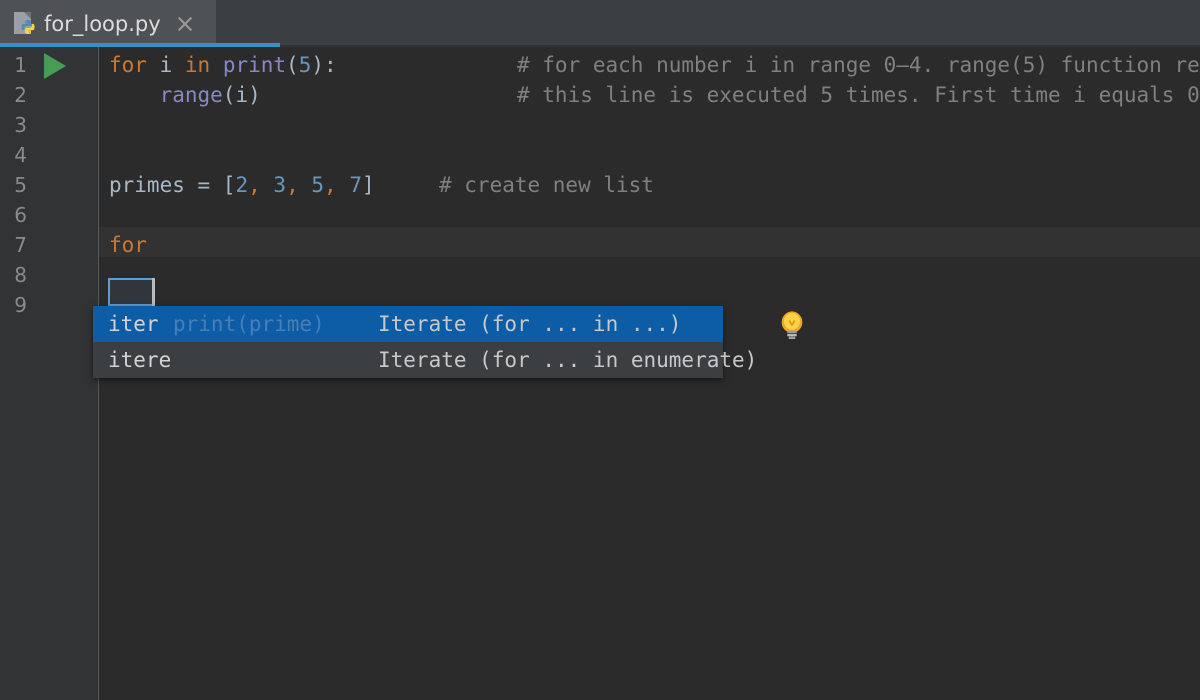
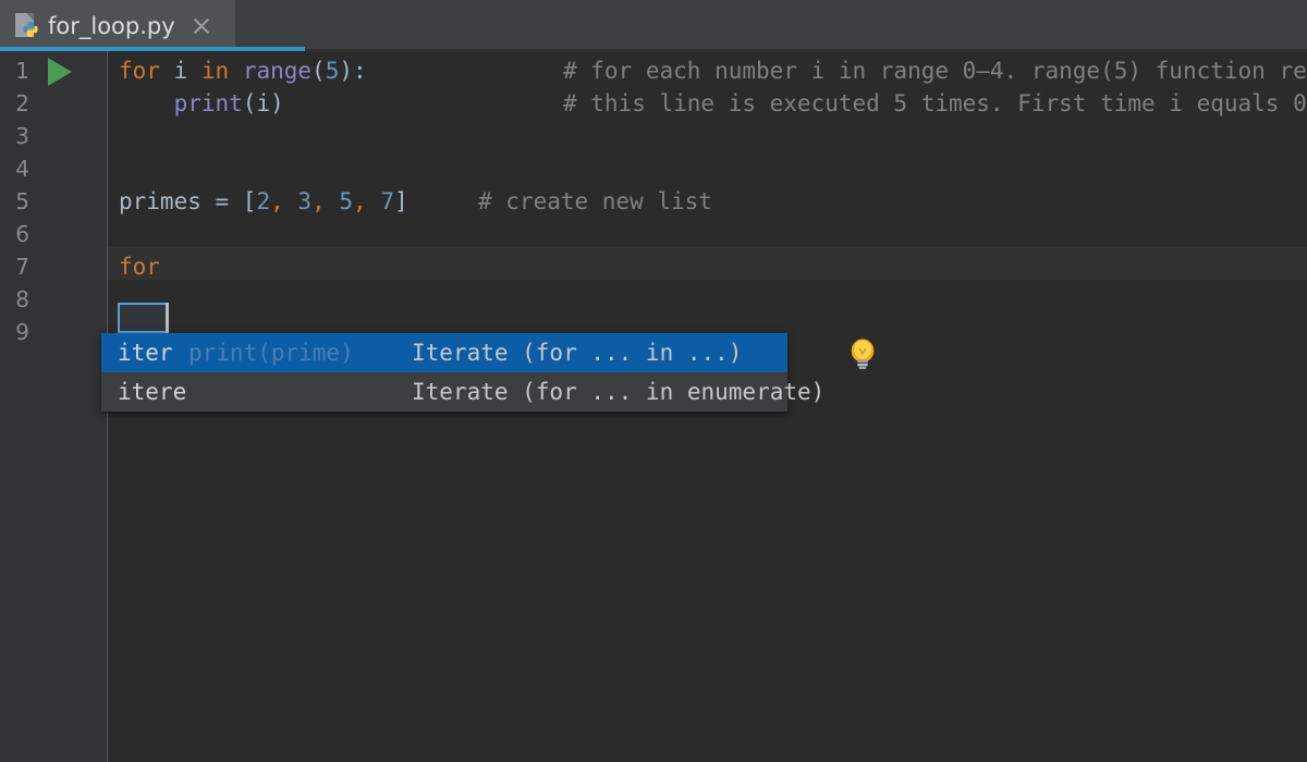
  for_loop.py
  1
  2
  3
  4
  5
  6
  7
  8
  9
- for i in print(5):
+ for i in range(5):
  # for each number i in range 0—4. range(5) function re
- range(i)
+ print(i)
  # this line is executed 5 times. First time i equals 0
  primes = [2, 3, 5, 7]
  # create new list
  for
  print(prime)
  iter
  Iterate (for ... in ...)
  itere
  Iterate (for ... in enumerate)
